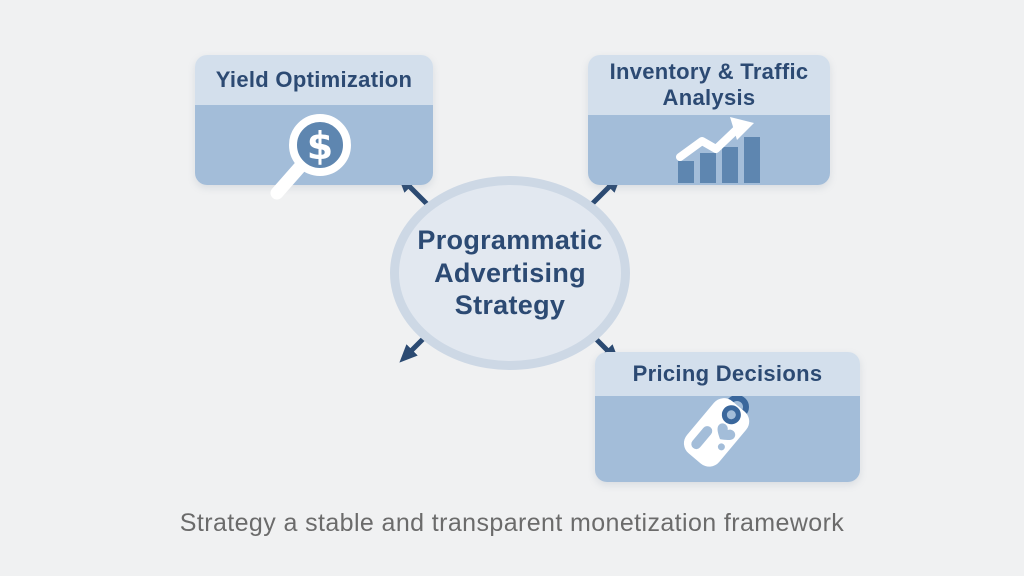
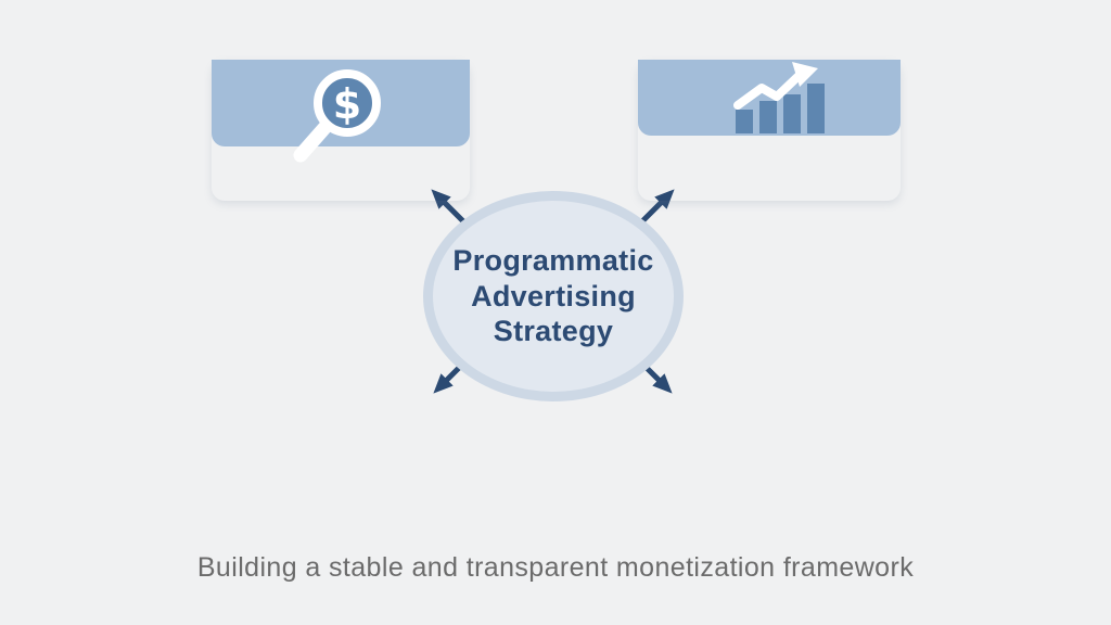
  Programmatic Advertising Strategy
- Yield Optimization
  $
- Inventory & Traffic Analysis
- Pricing Decisions
- Strategy a stable and transparent monetization framework
+ Building a stable and transparent monetization framework
